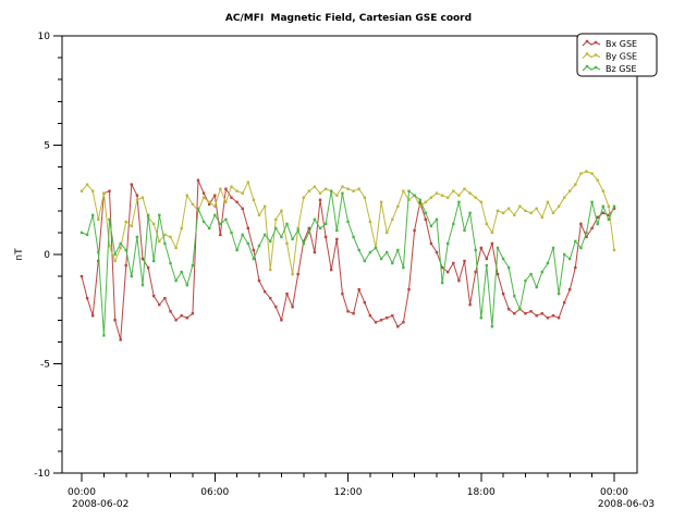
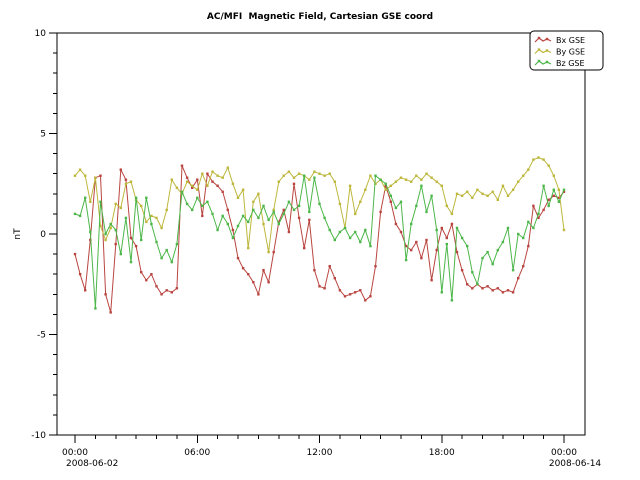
  AC/MFI Magnetic Field, Cartesian GSE coord
  00:00
  06:00
  12:00
  18:00
  00:00
  2008-06-02
- 2008-06-03
+ 2008-06-14
  10
  5
  0
  -5
  -10
  Bx GSE
  By GSE
  Bz GSE
